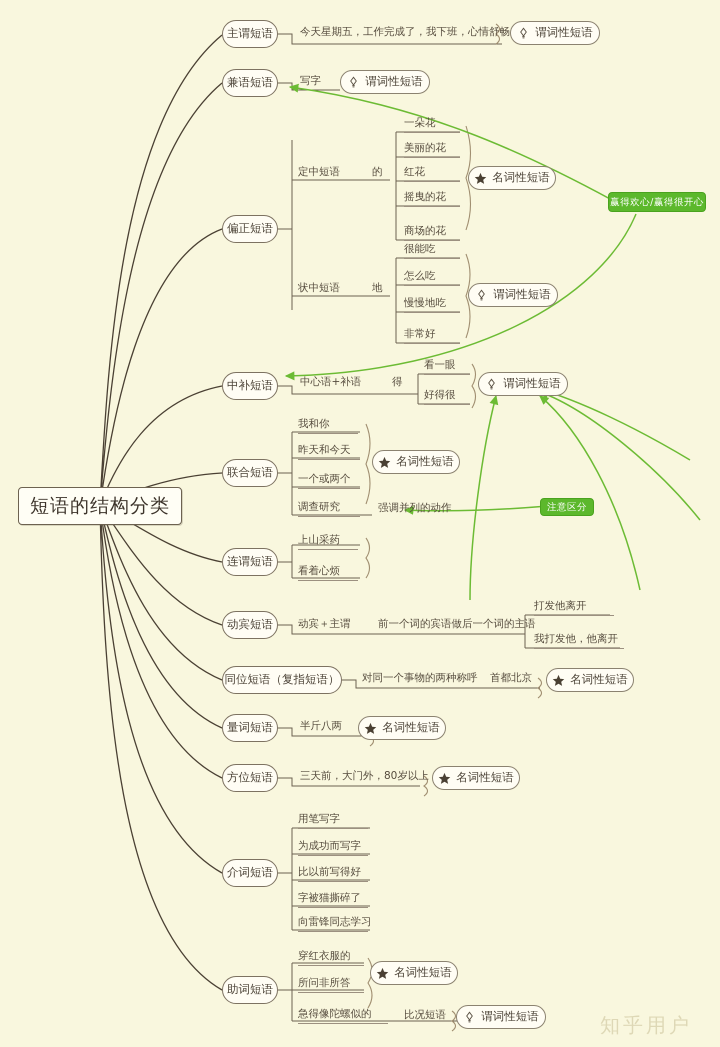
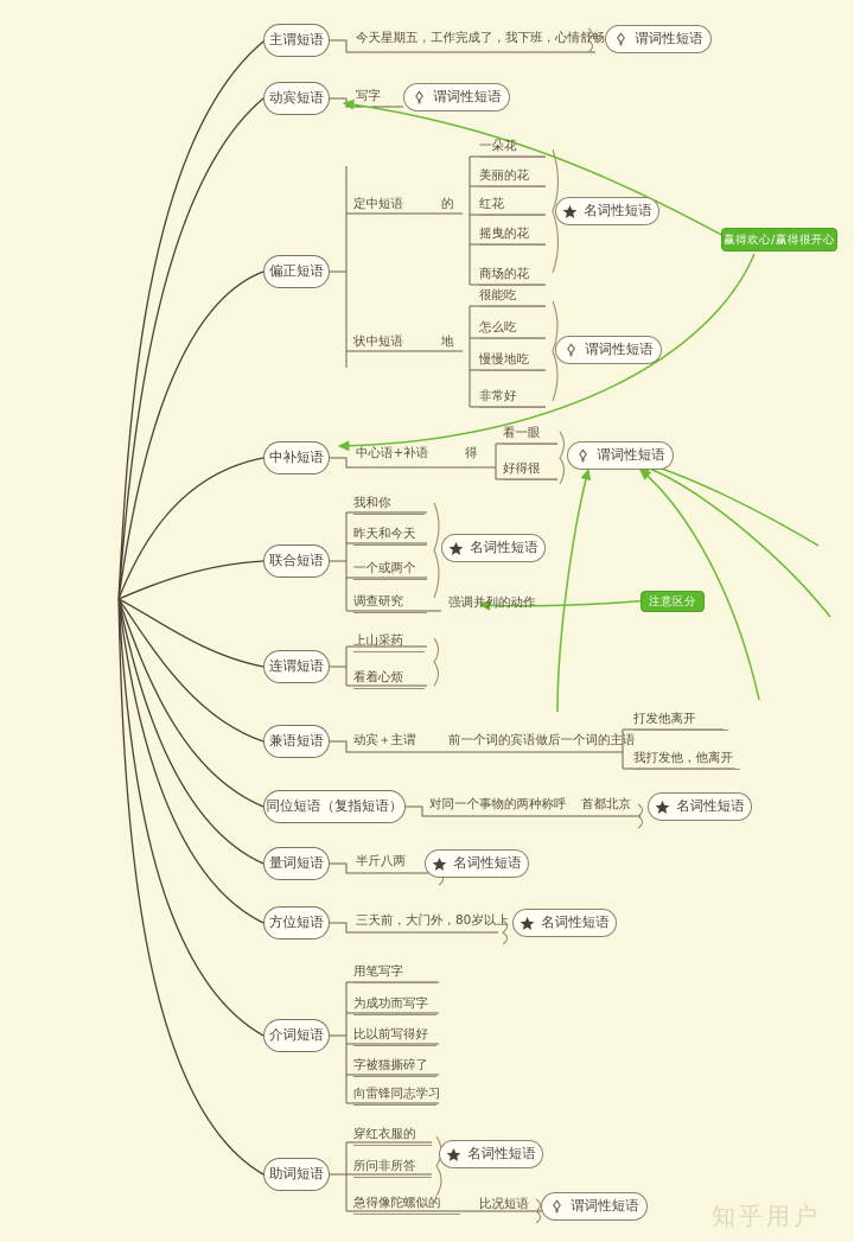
- 短语的结构分类
  主谓短语
  今天星期五，工作完成了，我下班，心情舒畅
  谓词性短语
- 兼语短语
+ 动宾短语
  写字
  谓词性短语
  偏正短语
  定中短语
  的
  一朵花
  美丽的花
  红花
  摇曳的花
  商场的花
  名词性短语
  状中短语
  地
  很能吃
  怎么吃
  慢慢地吃
  非常好
  谓词性短语
  中补短语
  中心语+补语
  得
  看一眼
  好得很
  谓词性短语
  联合短语
  我和你
  昨天和今天
  一个或两个
  调查研究
  强调并列的动作
  名词性短语
  连谓短语
  上山采药
  看着心烦
- 动宾短语
+ 兼语短语
  动宾＋主谓
  前一个词的宾语做后一个词的主语
  打发他离开
  我打发他，他离开
  同位短语（复指短语）
  对同一个事物的两种称呼
  首都北京
  名词性短语
  量词短语
  半斤八两
  名词性短语
  方位短语
  三天前，大门外，80岁以上
  名词性短语
  介词短语
  用笔写字
  为成功而写字
  比以前写得好
  字被猫撕碎了
  向雷锋同志学习
  助词短语
  穿红衣服的
  所问非所答
  名词性短语
  急得像陀螺似的
  比况短语
  谓词性短语
  赢得欢心/赢得很开心
  注意区分
  知乎用户
